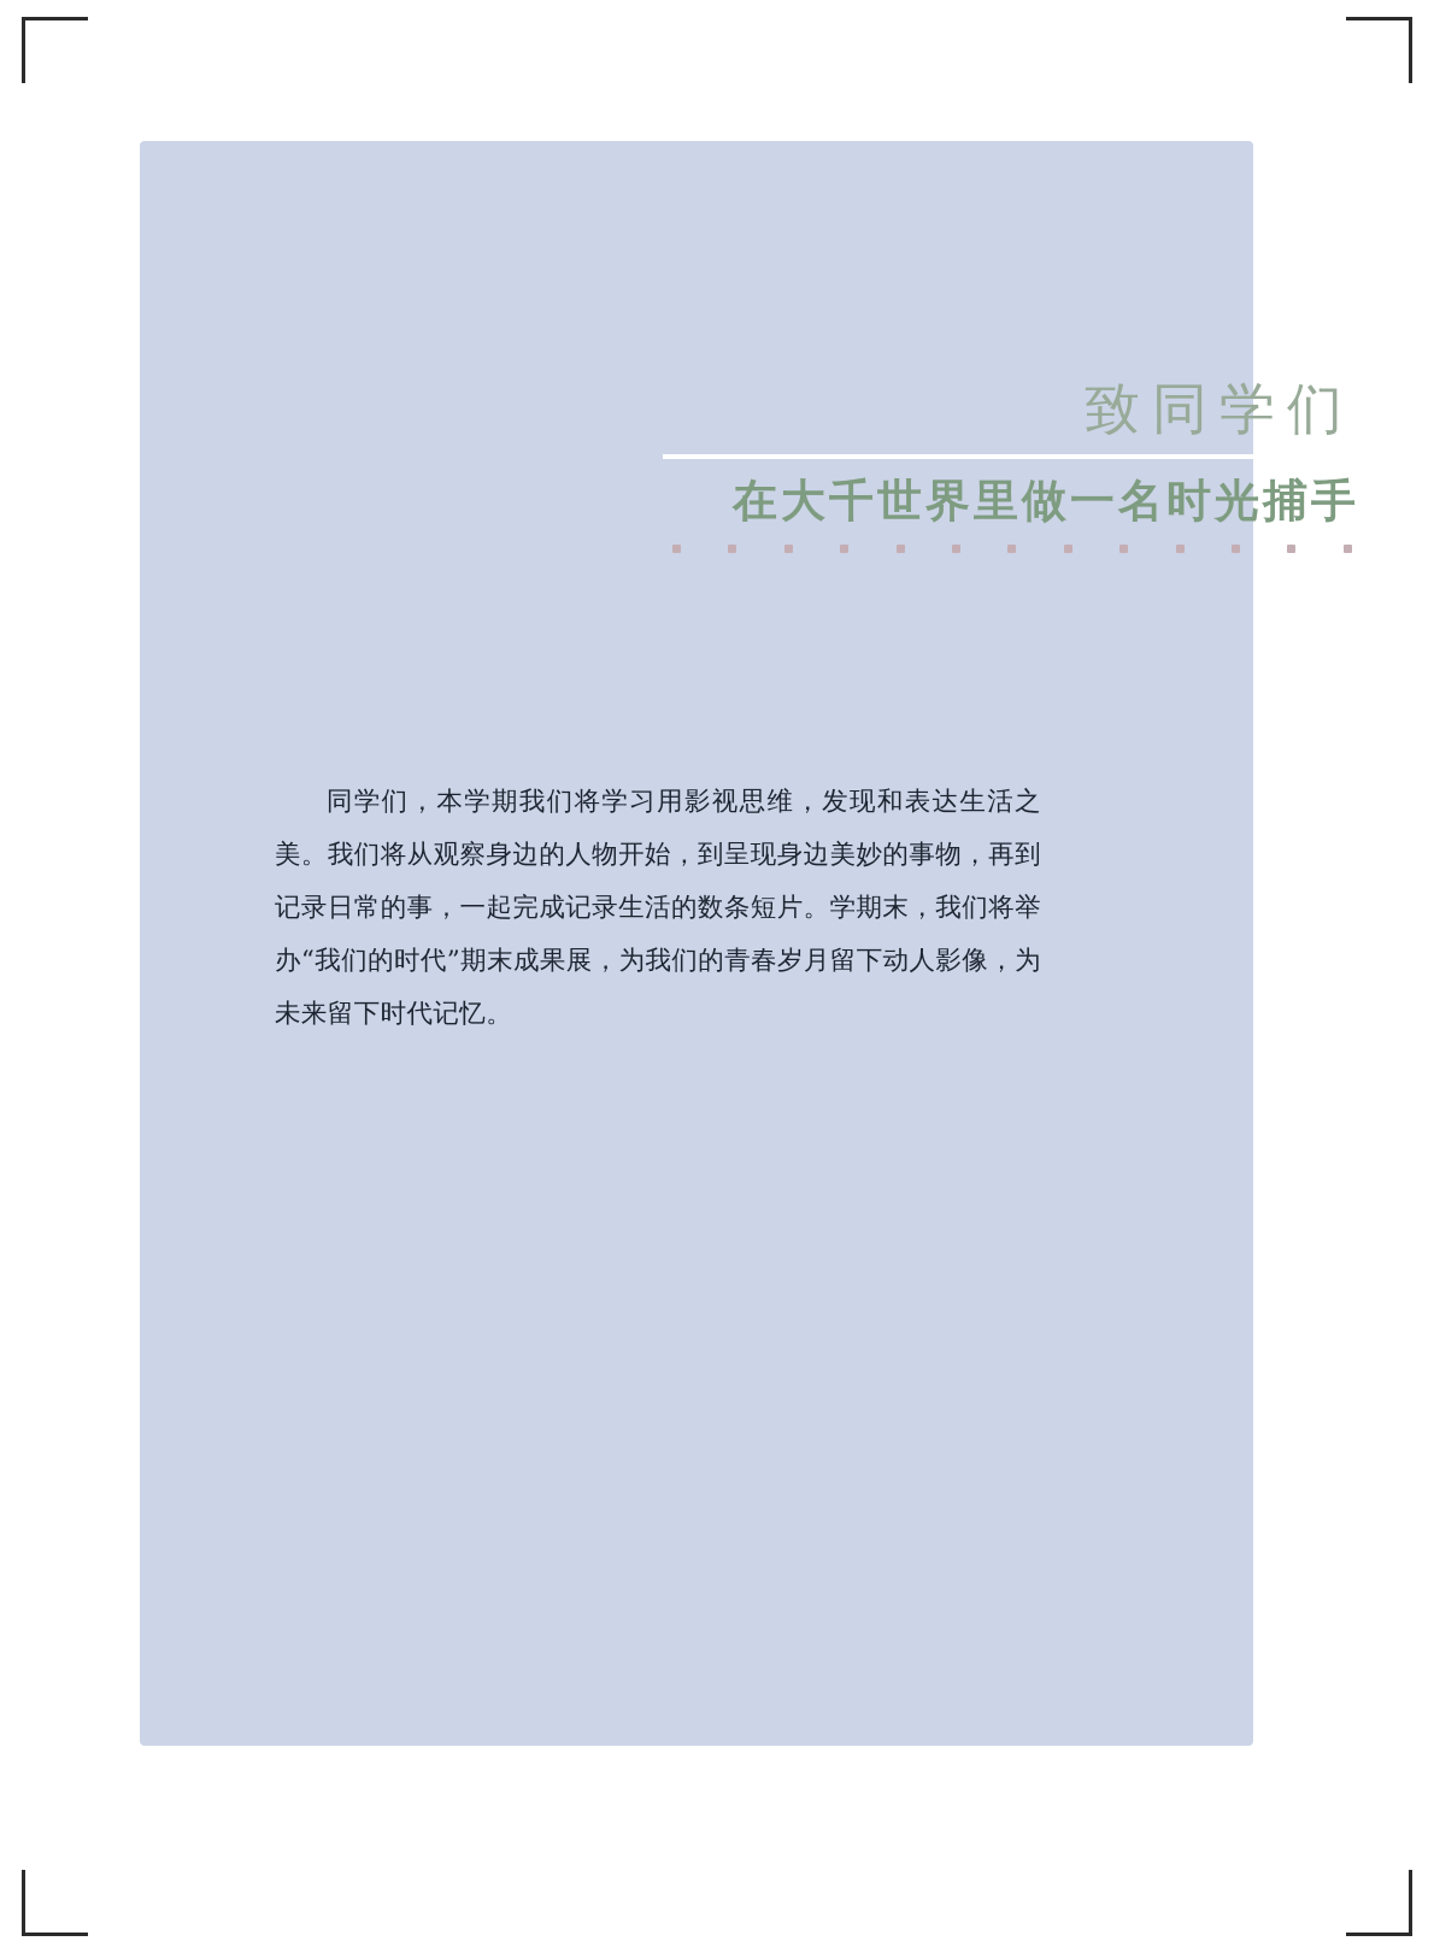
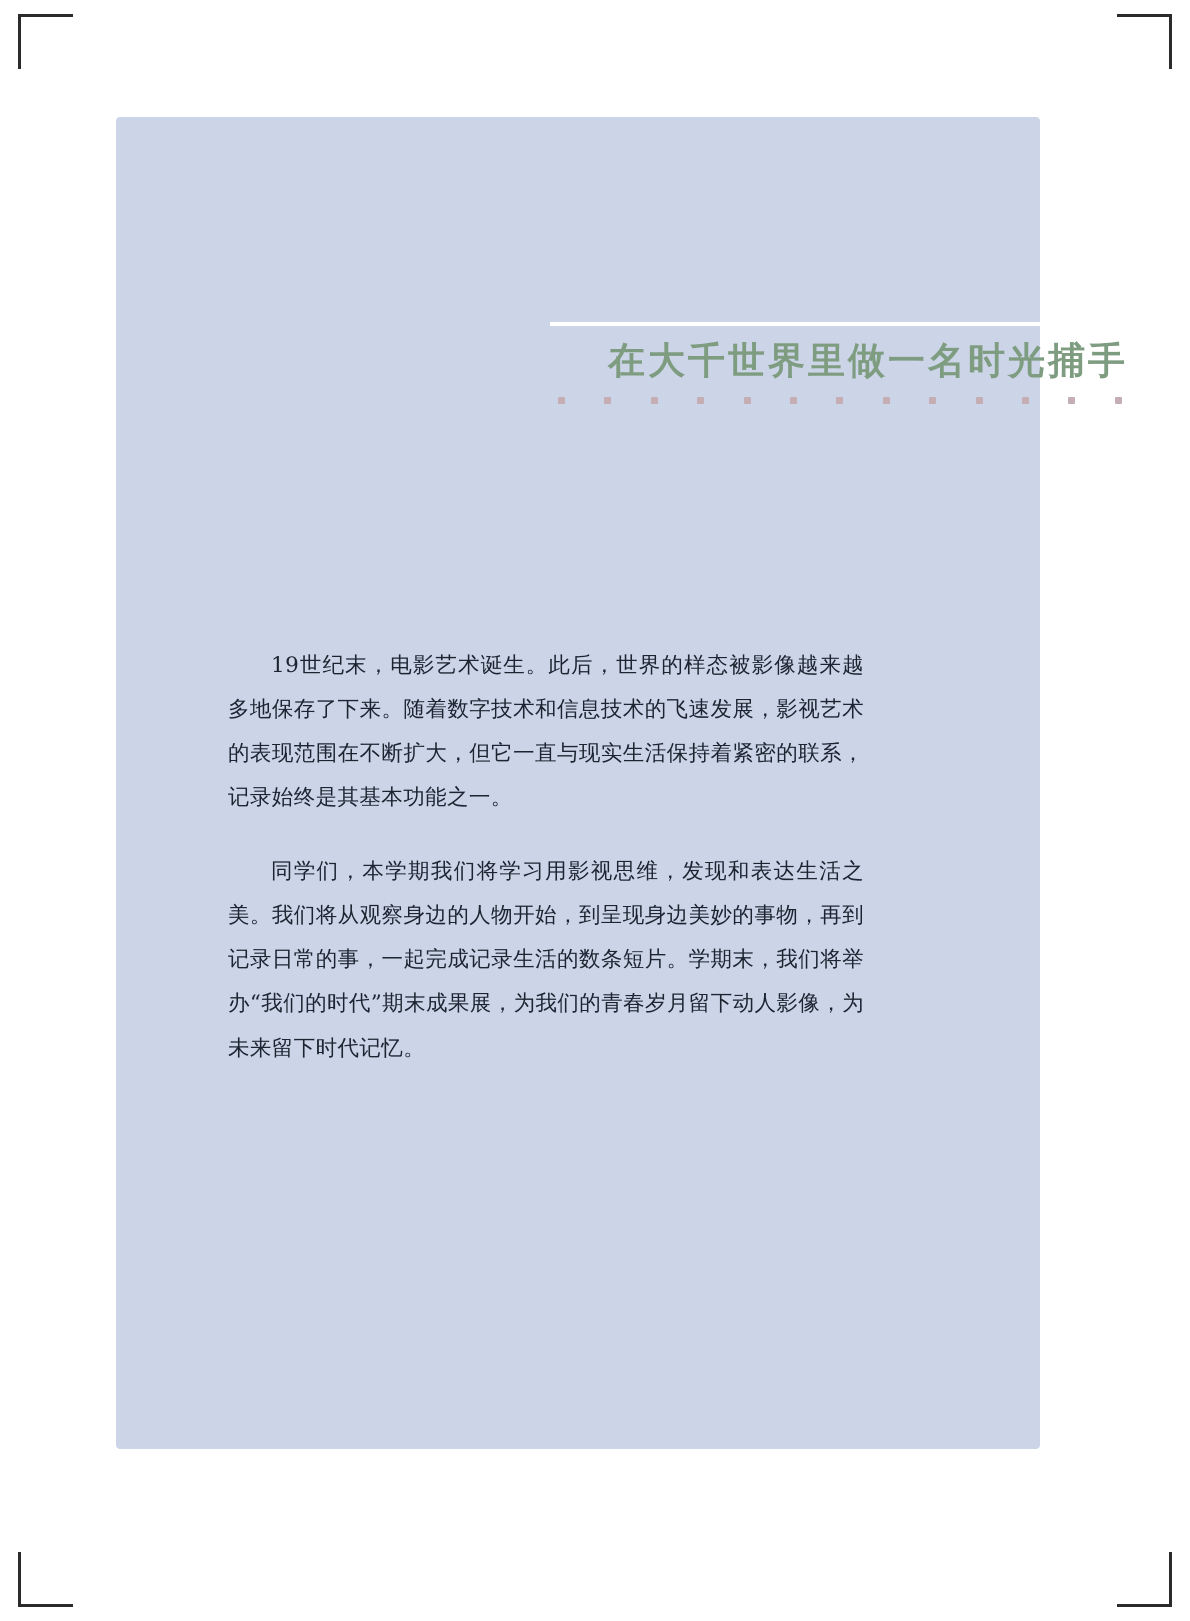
- 致同学们
  在大千世界里做一名时光捕手
+ 19世纪末，电影艺术诞生。此后，世界的样态被影像越来越多地保存了下来。随着数字技术和信息技术的飞速发展，影视艺术的表现范围在不断扩大，但它一直与现实生活保持着紧密的联系，记录始终是其基本功能之一。
  同学们，本学期我们将学习用影视思维，发现和表达生活之美。我们将从观察身边的人物开始，到呈现身边美妙的事物，再到记录日常的事，一起完成记录生活的数条短片。学期末，我们将举办“我们的时代”期末成果展，为我们的青春岁月留下动人影像，为未来留下时代记忆。
